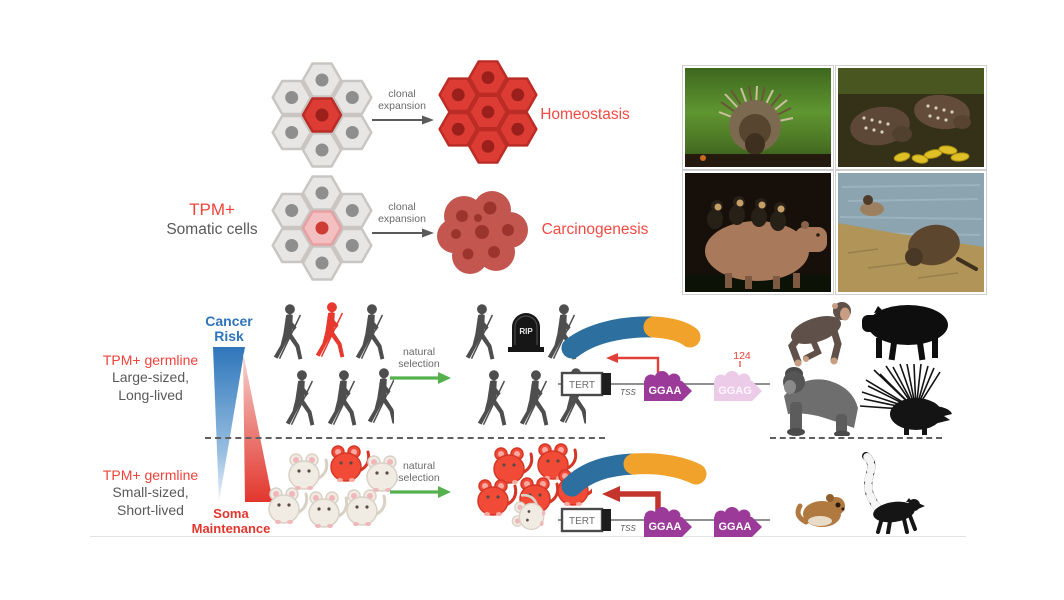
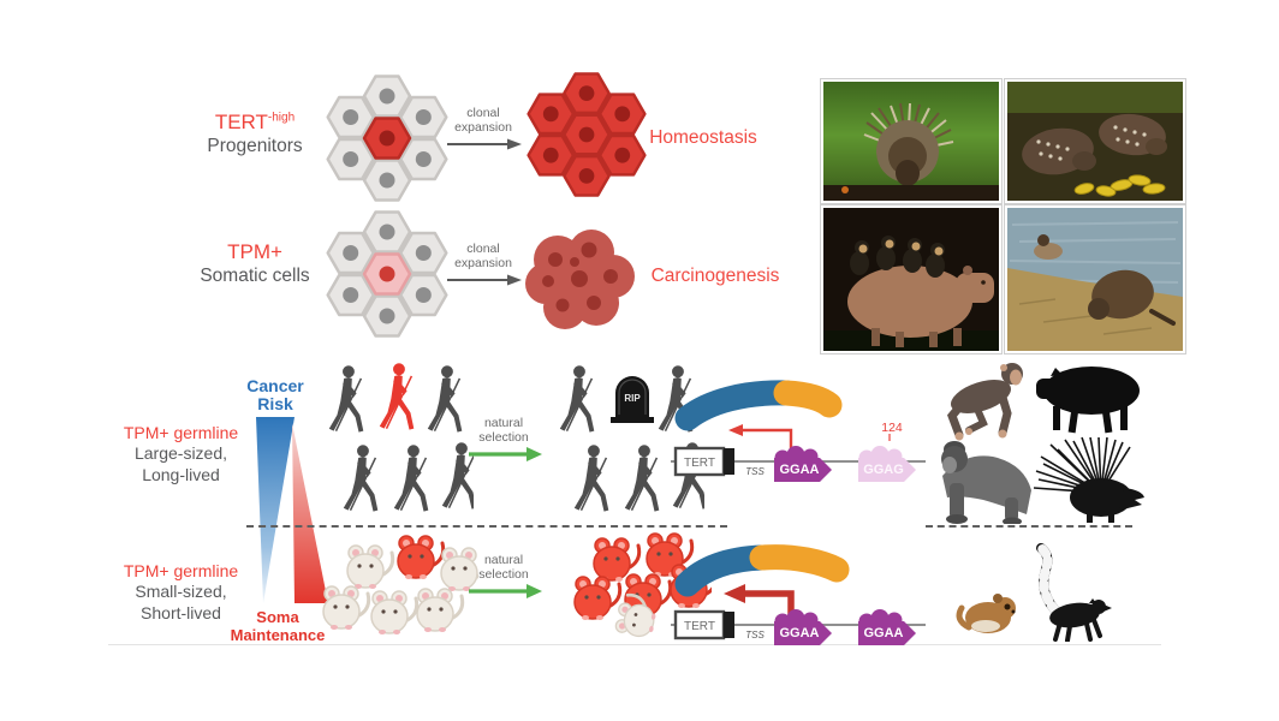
+ TERT-high
+ Progenitors
  clonal
  expansion
  Homeostasis
  TPM+
  Somatic cells
  clonal
  expansion
  Carcinogenesis
  TPM+ germline
  Large-sized,
  Long-lived
  TPM+ germline
  Small-sized,
  Short-lived
  Cancer
  Risk
  Soma
  Maintenance
  natural
  selection
  RIP
  natural
  selection
  TERT
  TSS
  GGAA
  GGAG
  124
  TERT
  TSS
  GGAA
  GGAA
